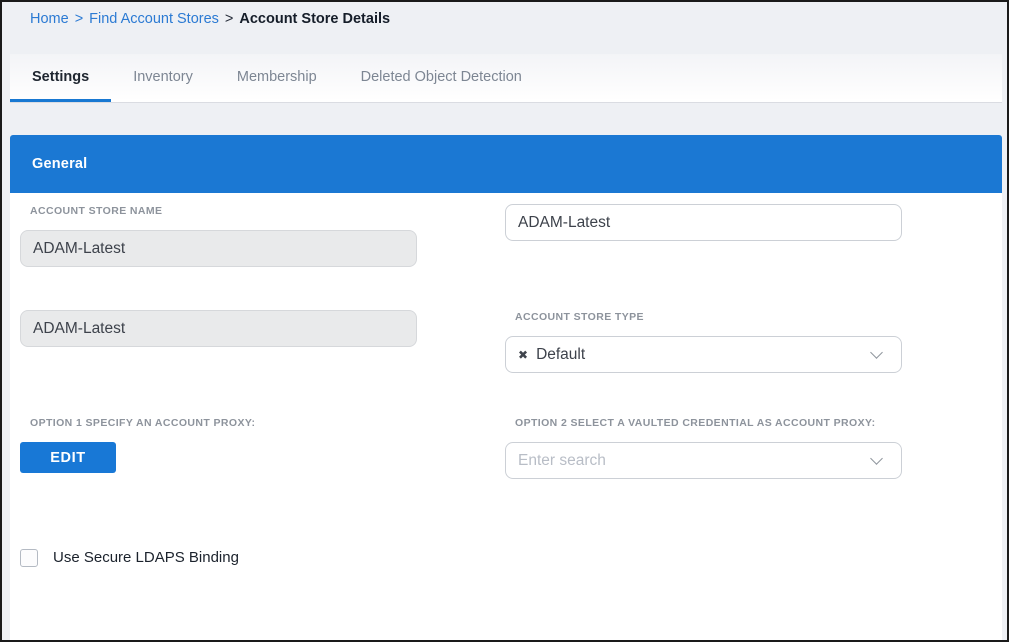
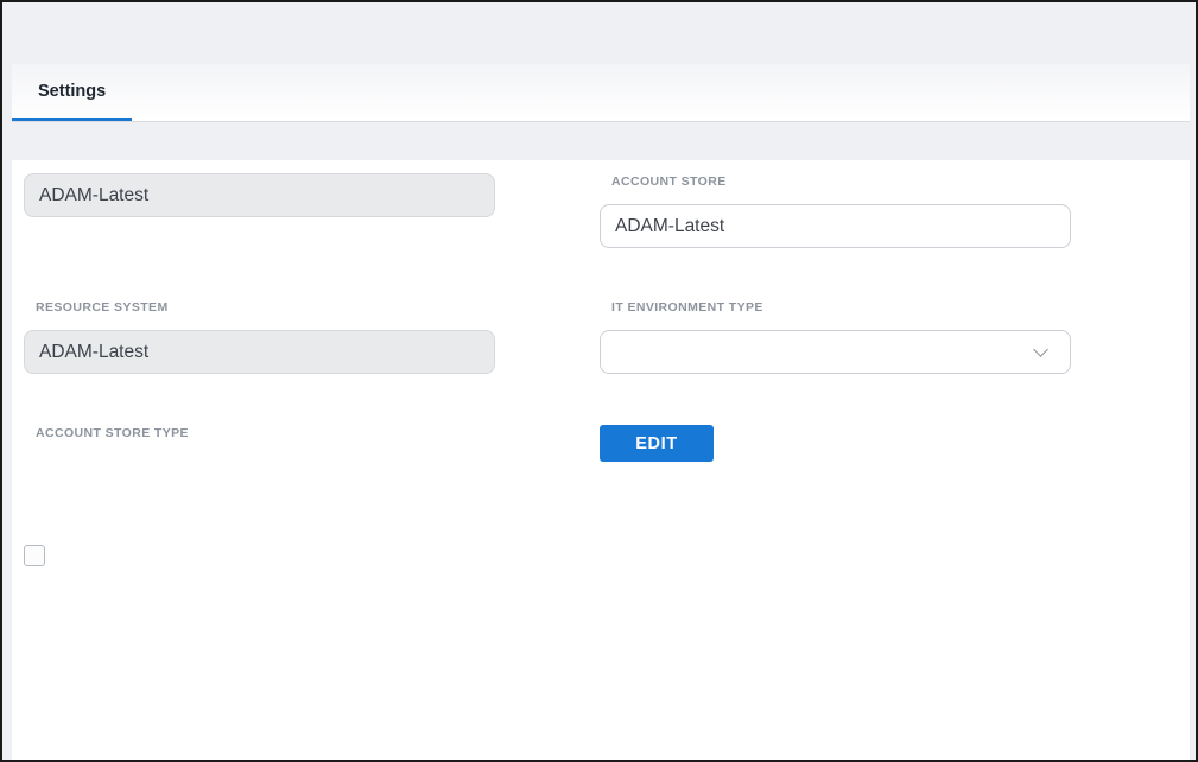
- Home > Find Account Stores > Account Store Details
  Settings
- Inventory
- Membership
- Deleted Object Detection
- General
- ACCOUNT STORE NAME
  ADAM-Latest
+ ACCOUNT STORE
  ADAM-Latest
+ RESOURCE SYSTEM
  ADAM-Latest
+ IT ENVIRONMENT TYPE
  ACCOUNT STORE TYPE
- ✖
- Default
- OPTION 1 SPECIFY AN ACCOUNT PROXY:
  EDIT
- OPTION 2 SELECT A VAULTED CREDENTIAL AS ACCOUNT PROXY:
- Enter search
- Use Secure LDAPS Binding
